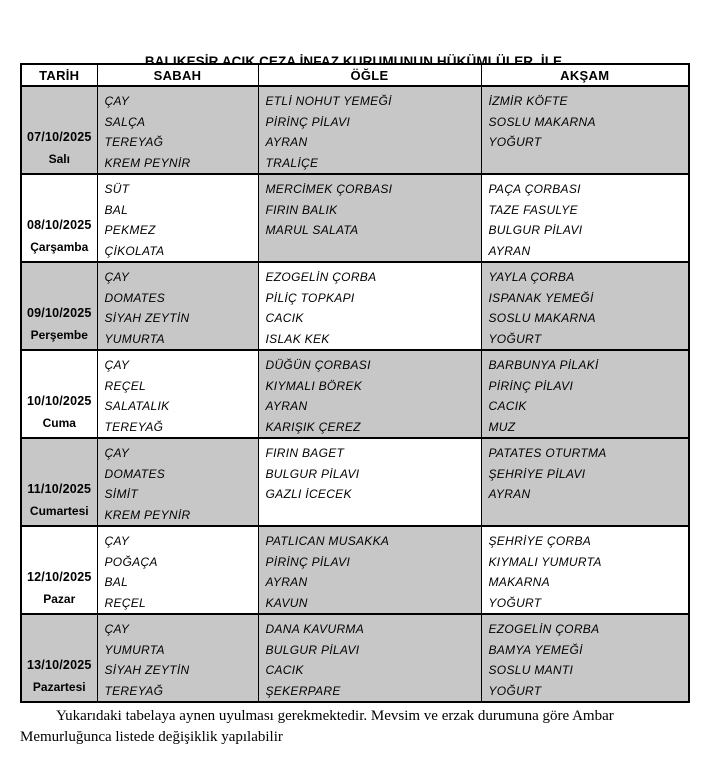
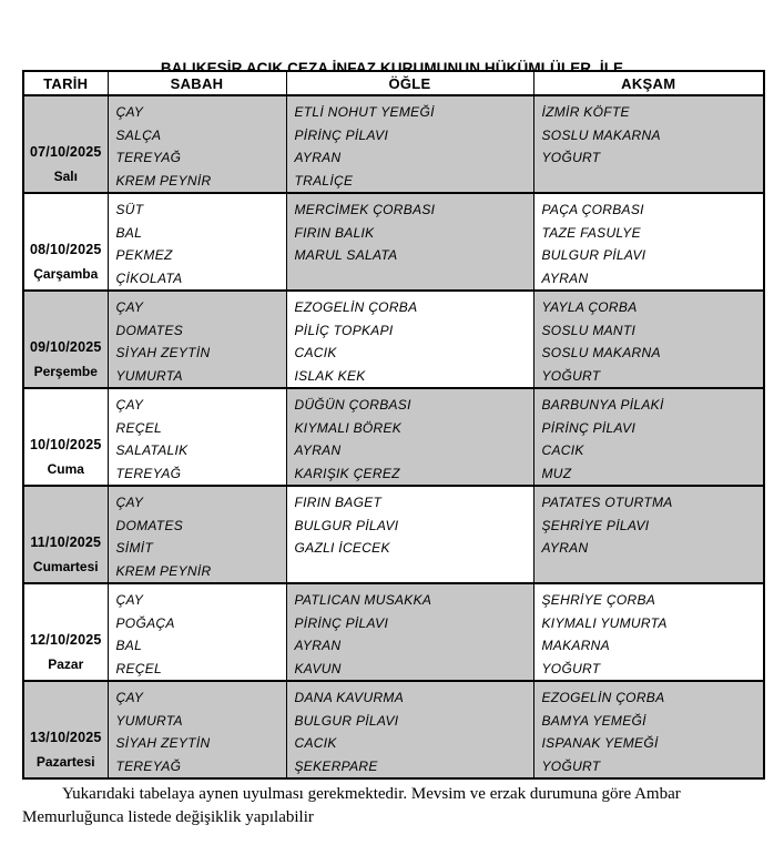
  BALIKESİR AÇIK CEZA İNFAZ KURUMUNUN HÜKÜMLÜLER İLE
  TARİH	SABAH	ÖĞLE	AKŞAM
  07/10/2025Salı	ÇAYSALÇATEREYAĞKREM PEYNİR	ETLİ NOHUT YEMEĞİPİRİNÇ PİLAVIAYRANTRALİÇE	İZMİR KÖFTESOSLU MAKARNAYOĞURT
  08/10/2025Çarşamba	SÜTBALPEKMEZÇİKOLATA	MERCİMEK ÇORBASIFIRIN BALIKMARUL SALATA	PAÇA ÇORBASITAZE FASULYEBULGUR PİLAVIAYRAN
- 09/10/2025Perşembe	ÇAYDOMATESSİYAH ZEYTİNYUMURTA	EZOGELİN ÇORBAPİLİÇ TOPKAPICACIKISLAK KEK	YAYLA ÇORBAISPANAK YEMEĞİSOSLU MAKARNAYOĞURT
+ 09/10/2025Perşembe	ÇAYDOMATESSİYAH ZEYTİNYUMURTA	EZOGELİN ÇORBAPİLİÇ TOPKAPICACIKISLAK KEK	YAYLA ÇORBASOSLU MANTISOSLU MAKARNAYOĞURT
  10/10/2025Cuma	ÇAYREÇELSALATALIKTEREYAĞ	DÜĞÜN ÇORBASIKIYMALI BÖREKAYRANKARIŞIK ÇEREZ	BARBUNYA PİLAKİPİRİNÇ PİLAVICACIKMUZ
  11/10/2025Cumartesi	ÇAYDOMATESSİMİTKREM PEYNİR	FIRIN BAGETBULGUR PİLAVIGAZLI İCECEK	PATATES OTURTMAŞEHRİYE PİLAVIAYRAN
  12/10/2025Pazar	ÇAYPOĞAÇABALREÇEL	PATLICAN MUSAKKAPİRİNÇ PİLAVIAYRANKAVUN	ŞEHRİYE ÇORBAKIYMALI YUMURTAMAKARNAYOĞURT
- 13/10/2025Pazartesi	ÇAYYUMURTASİYAH ZEYTİNTEREYAĞ	DANA KAVURMABULGUR PİLAVICACIKŞEKERPARE	EZOGELİN ÇORBABAMYA YEMEĞİSOSLU MANTIYOĞURT
+ 13/10/2025Pazartesi	ÇAYYUMURTASİYAH ZEYTİNTEREYAĞ	DANA KAVURMABULGUR PİLAVICACIKŞEKERPARE	EZOGELİN ÇORBABAMYA YEMEĞİISPANAK YEMEĞİYOĞURT
  Yukarıdaki tabelaya aynen uyulması gerekmektedir. Mevsim ve erzak durumuna göre Ambar
  Memurluğunca listede değişiklik yapılabilir
